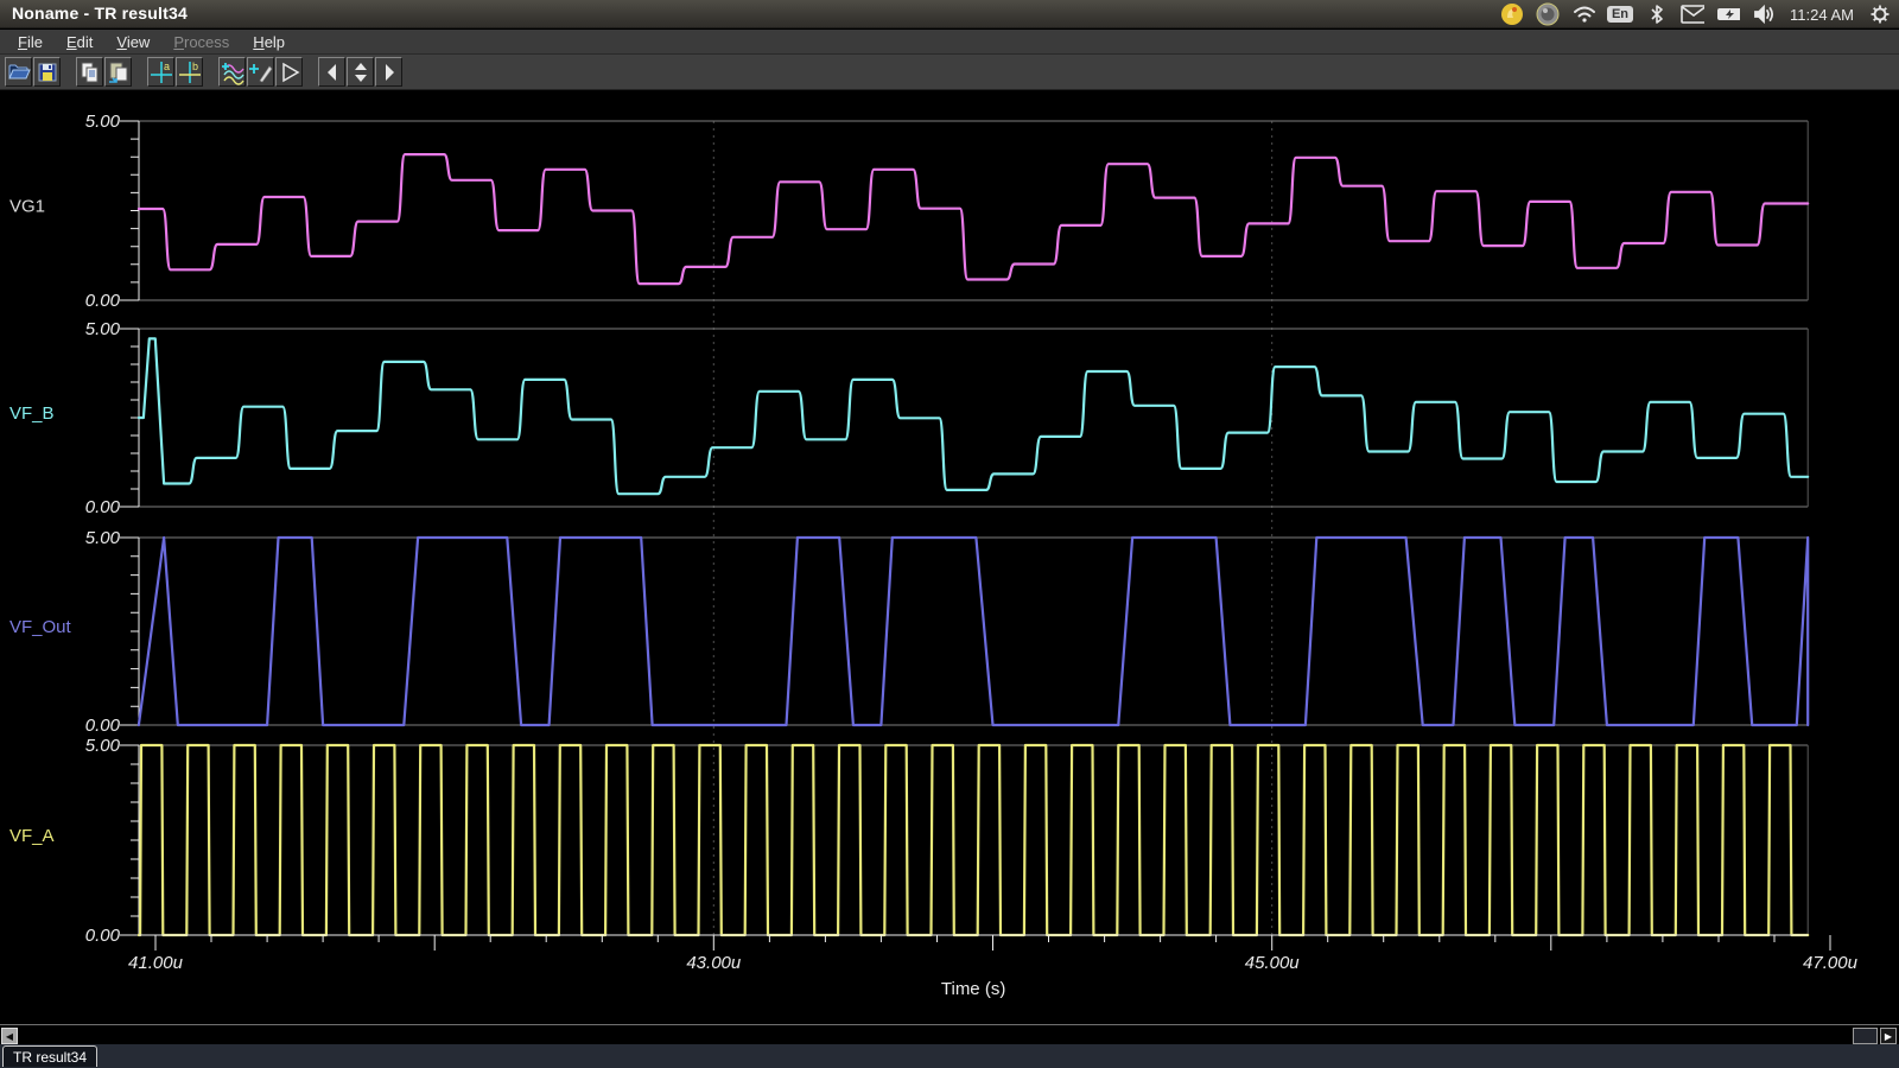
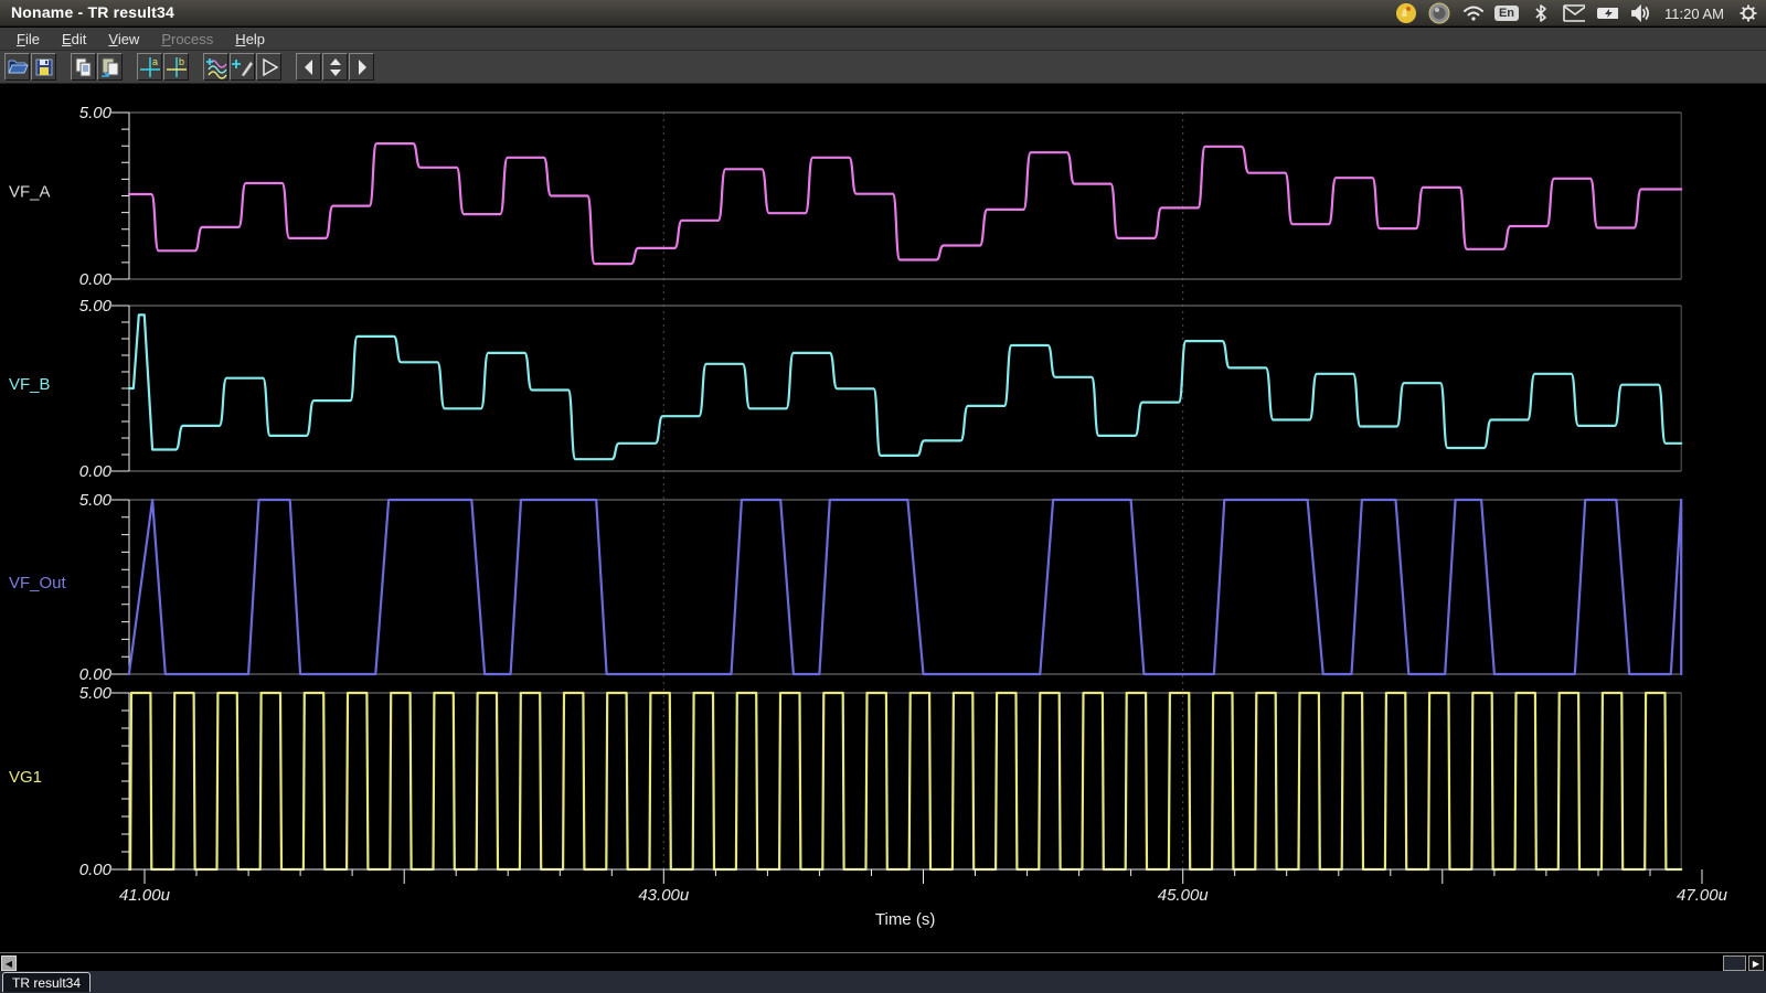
  Noname - TR result34
  En
- 11:24 AM
+ 11:20 AM
  File
  Edit
  View
  Process
  Help
  a
  b
  5.00
  0.00
- VG1
+ VF_A
  5.00
  0.00
  VF_B
  5.00
  0.00
  VF_Out
  5.00
  0.00
- VF_A
+ VG1
  41.00u
  43.00u
  45.00u
  47.00u
  Time (s)
  ◀
  ▶
  TR result34
